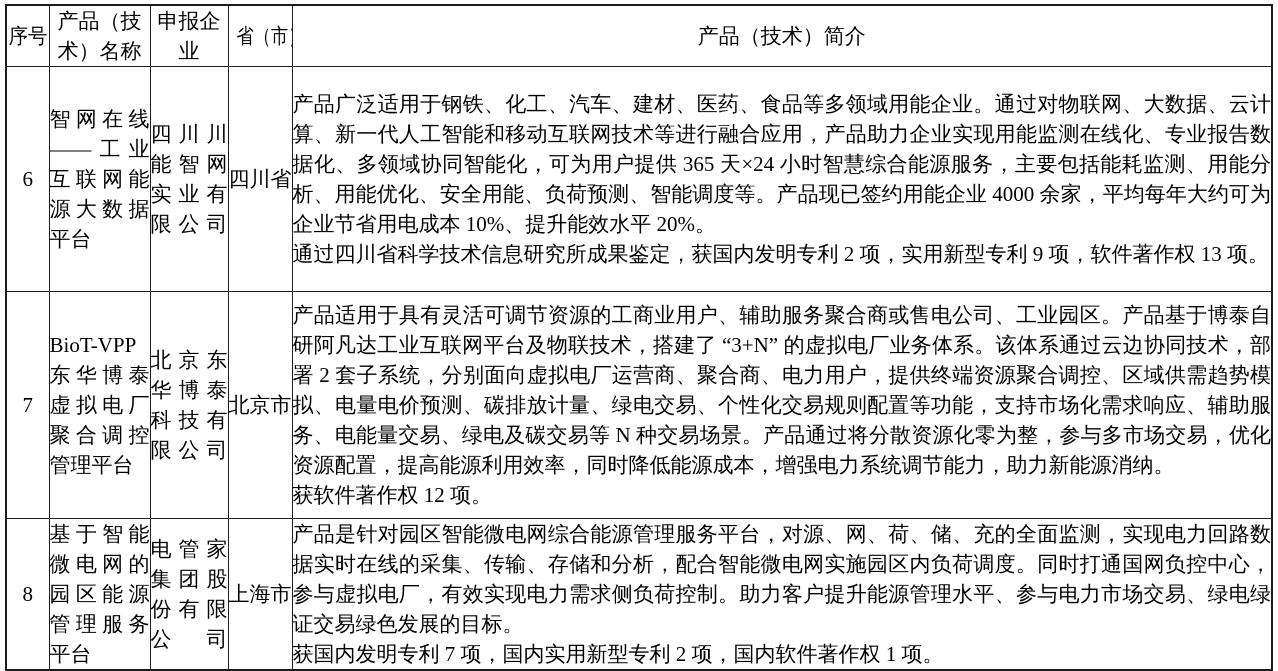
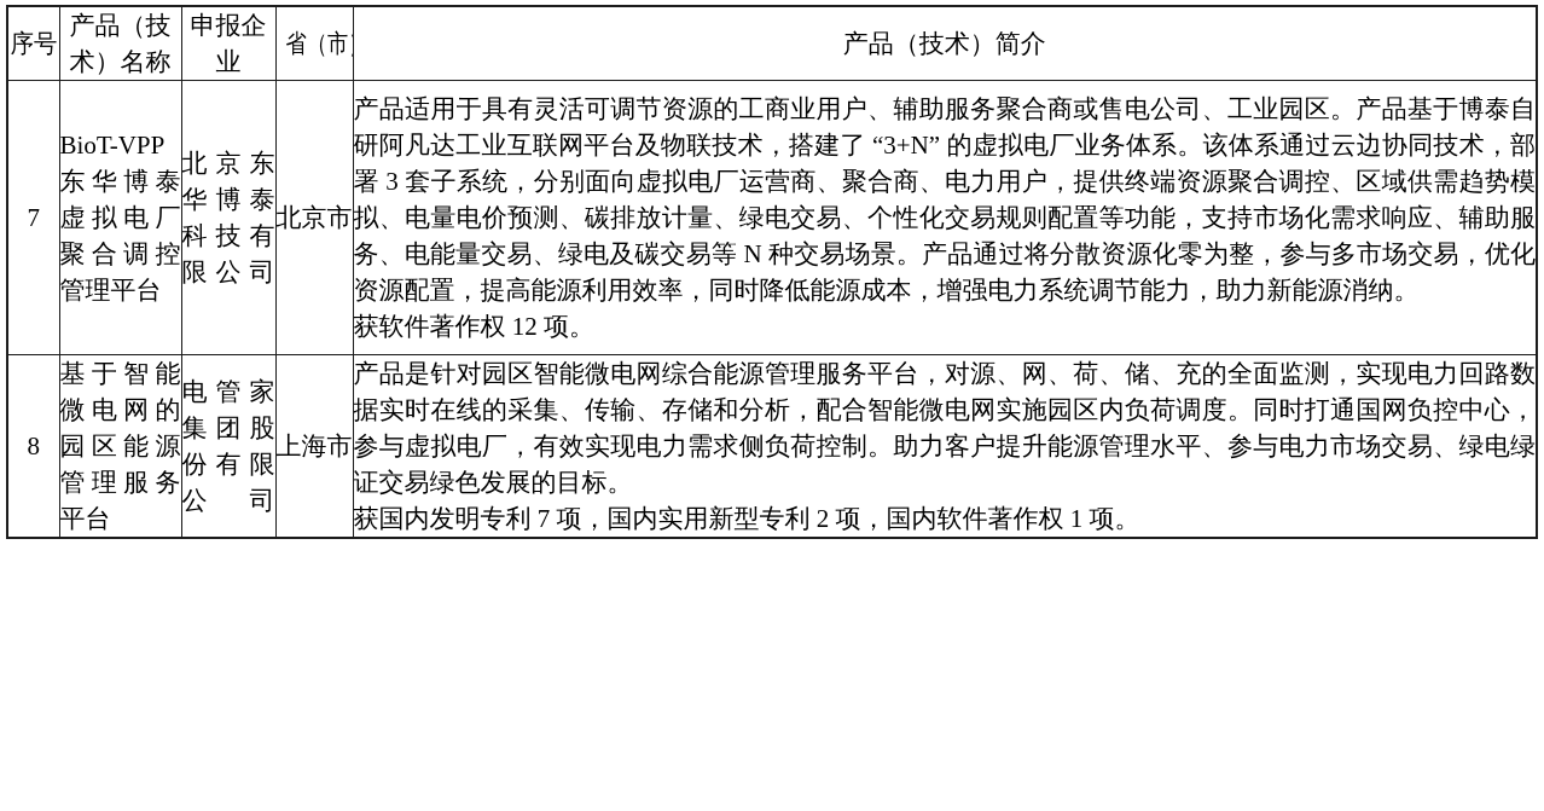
  序号	产品（技术）名称	申报企业	省（市	产品（技术）简介
- 6	智网在线——工业互联网能源大数据平台	四川川能智网实业有限公司	四川省	产品广泛适用于钢铁、化工、汽车、建材、医药、食品等多领域用能企业。通过对物联网、大数据、云计算、新一代人工智能和移动互联网技术等进行融合应用，产品助力企业实现用能监测在线化、专业报告数据化、多领域协同智能化，可为用户提供 365 天×24 小时智慧综合能源服务，主要包括能耗监测、用能分析、用能优化、安全用能、负荷预测、智能调度等。产品现已签约用能企业 4000 余家，平均每年大约可为企业节省用电成本 10%、提升能效水平 20%。 通过四川省科学技术信息研究所成果鉴定，获国内发明专利 2 项，实用新型专利 9 项，软件著作权 13 项。
- 7	BioT-VPP东华博泰虚拟电厂聚合调控管理平台	北京东华博泰科技有限公司	北京市	产品适用于具有灵活可调节资源的工商业用户、辅助服务聚合商或售电公司、工业园区。产品基于博泰自研阿凡达工业互联网平台及物联技术，搭建了 “3+N” 的虚拟电厂业务体系。该体系通过云边协同技术，部署 2 套子系统，分别面向虚拟电厂运营商、聚合商、电力用户，提供终端资源聚合调控、区域供需趋势模拟、电量电价预测、碳排放计量、绿电交易、个性化交易规则配置等功能，支持市场化需求响应、辅助服务、电能量交易、绿电及碳交易等 N 种交易场景。产品通过将分散资源化零为整，参与多市场交易，优化资源配置，提高能源利用效率，同时降低能源成本，增强电力系统调节能力，助力新能源消纳。 获软件著作权 12 项。
+ 7	BioT-VPP东华博泰虚拟电厂聚合调控管理平台	北京东华博泰科技有限公司	北京市	产品适用于具有灵活可调节资源的工商业用户、辅助服务聚合商或售电公司、工业园区。产品基于博泰自研阿凡达工业互联网平台及物联技术，搭建了 “3+N” 的虚拟电厂业务体系。该体系通过云边协同技术，部署 3 套子系统，分别面向虚拟电厂运营商、聚合商、电力用户，提供终端资源聚合调控、区域供需趋势模拟、电量电价预测、碳排放计量、绿电交易、个性化交易规则配置等功能，支持市场化需求响应、辅助服务、电能量交易、绿电及碳交易等 N 种交易场景。产品通过将分散资源化零为整，参与多市场交易，优化资源配置，提高能源利用效率，同时降低能源成本，增强电力系统调节能力，助力新能源消纳。 获软件著作权 12 项。
  8	基于智能微电网的园区能源管理服务平台	电管家集团股份有限公司	上海市	产品是针对园区智能微电网综合能源管理服务平台，对源、网、荷、储、充的全面监测，实现电力回路数据实时在线的采集、传输、存储和分析，配合智能微电网实施园区内负荷调度。同时打通国网负控中心，参与虚拟电厂，有效实现电力需求侧负荷控制。助力客户提升能源管理水平、参与电力市场交易、绿电绿证交易绿色发展的目标。 获国内发明专利 7 项，国内实用新型专利 2 项，国内软件著作权 1 项。
